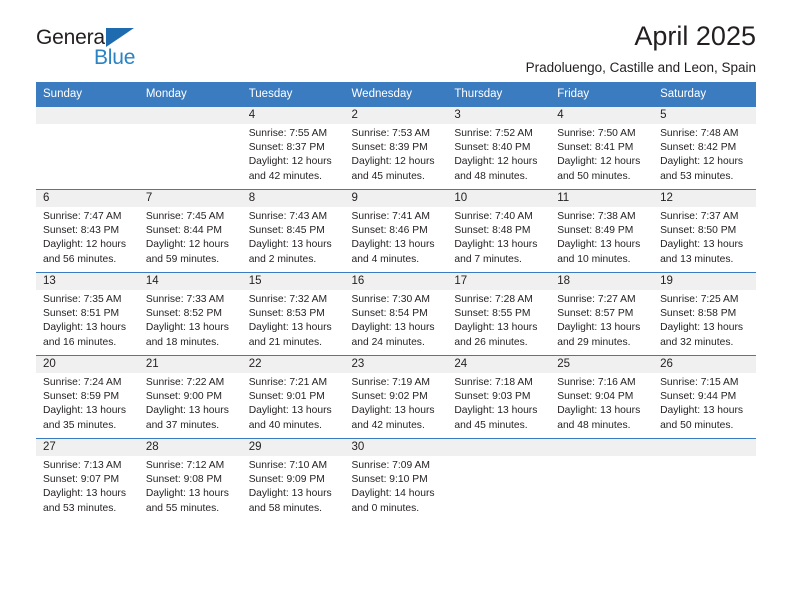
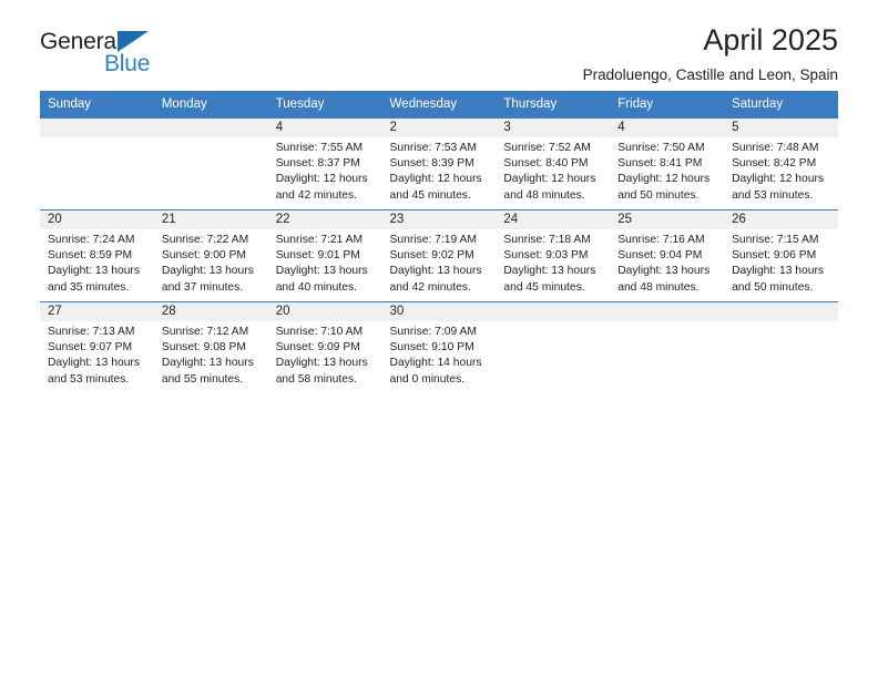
  General
  Blue
  April 2025
  Pradoluengo, Castille and Leon, Spain
  Sunday	Monday	Tuesday	Wednesday	Thursday	Friday	Saturday
  		4Sunrise: 7:55 AMSunset: 8:37 PMDaylight: 12 hours and 42 minutes.	2Sunrise: 7:53 AMSunset: 8:39 PMDaylight: 12 hours and 45 minutes.	3Sunrise: 7:52 AMSunset: 8:40 PMDaylight: 12 hours and 48 minutes.	4Sunrise: 7:50 AMSunset: 8:41 PMDaylight: 12 hours and 50 minutes.	5Sunrise: 7:48 AMSunset: 8:42 PMDaylight: 12 hours and 53 minutes.
- 6Sunrise: 7:47 AMSunset: 8:43 PMDaylight: 12 hours and 56 minutes.	7Sunrise: 7:45 AMSunset: 8:44 PMDaylight: 12 hours and 59 minutes.	8Sunrise: 7:43 AMSunset: 8:45 PMDaylight: 13 hours and 2 minutes.	9Sunrise: 7:41 AMSunset: 8:46 PMDaylight: 13 hours and 4 minutes.	10Sunrise: 7:40 AMSunset: 8:48 PMDaylight: 13 hours and 7 minutes.	11Sunrise: 7:38 AMSunset: 8:49 PMDaylight: 13 hours and 10 minutes.	12Sunrise: 7:37 AMSunset: 8:50 PMDaylight: 13 hours and 13 minutes.
- 13Sunrise: 7:35 AMSunset: 8:51 PMDaylight: 13 hours and 16 minutes.	14Sunrise: 7:33 AMSunset: 8:52 PMDaylight: 13 hours and 18 minutes.	15Sunrise: 7:32 AMSunset: 8:53 PMDaylight: 13 hours and 21 minutes.	16Sunrise: 7:30 AMSunset: 8:54 PMDaylight: 13 hours and 24 minutes.	17Sunrise: 7:28 AMSunset: 8:55 PMDaylight: 13 hours and 26 minutes.	18Sunrise: 7:27 AMSunset: 8:57 PMDaylight: 13 hours and 29 minutes.	19Sunrise: 7:25 AMSunset: 8:58 PMDaylight: 13 hours and 32 minutes.
- 20Sunrise: 7:24 AMSunset: 8:59 PMDaylight: 13 hours and 35 minutes.	21Sunrise: 7:22 AMSunset: 9:00 PMDaylight: 13 hours and 37 minutes.	22Sunrise: 7:21 AMSunset: 9:01 PMDaylight: 13 hours and 40 minutes.	23Sunrise: 7:19 AMSunset: 9:02 PMDaylight: 13 hours and 42 minutes.	24Sunrise: 7:18 AMSunset: 9:03 PMDaylight: 13 hours and 45 minutes.	25Sunrise: 7:16 AMSunset: 9:04 PMDaylight: 13 hours and 48 minutes.	26Sunrise: 7:15 AMSunset: 9:44 PMDaylight: 13 hours and 50 minutes.
+ 20Sunrise: 7:24 AMSunset: 8:59 PMDaylight: 13 hours and 35 minutes.	21Sunrise: 7:22 AMSunset: 9:00 PMDaylight: 13 hours and 37 minutes.	22Sunrise: 7:21 AMSunset: 9:01 PMDaylight: 13 hours and 40 minutes.	23Sunrise: 7:19 AMSunset: 9:02 PMDaylight: 13 hours and 42 minutes.	24Sunrise: 7:18 AMSunset: 9:03 PMDaylight: 13 hours and 45 minutes.	25Sunrise: 7:16 AMSunset: 9:04 PMDaylight: 13 hours and 48 minutes.	26Sunrise: 7:15 AMSunset: 9:06 PMDaylight: 13 hours and 50 minutes.
- 27Sunrise: 7:13 AMSunset: 9:07 PMDaylight: 13 hours and 53 minutes.	28Sunrise: 7:12 AMSunset: 9:08 PMDaylight: 13 hours and 55 minutes.	29Sunrise: 7:10 AMSunset: 9:09 PMDaylight: 13 hours and 58 minutes.	30Sunrise: 7:09 AMSunset: 9:10 PMDaylight: 14 hours and 0 minutes.
+ 27Sunrise: 7:13 AMSunset: 9:07 PMDaylight: 13 hours and 53 minutes.	28Sunrise: 7:12 AMSunset: 9:08 PMDaylight: 13 hours and 55 minutes.	20Sunrise: 7:10 AMSunset: 9:09 PMDaylight: 13 hours and 58 minutes.	30Sunrise: 7:09 AMSunset: 9:10 PMDaylight: 14 hours and 0 minutes.
